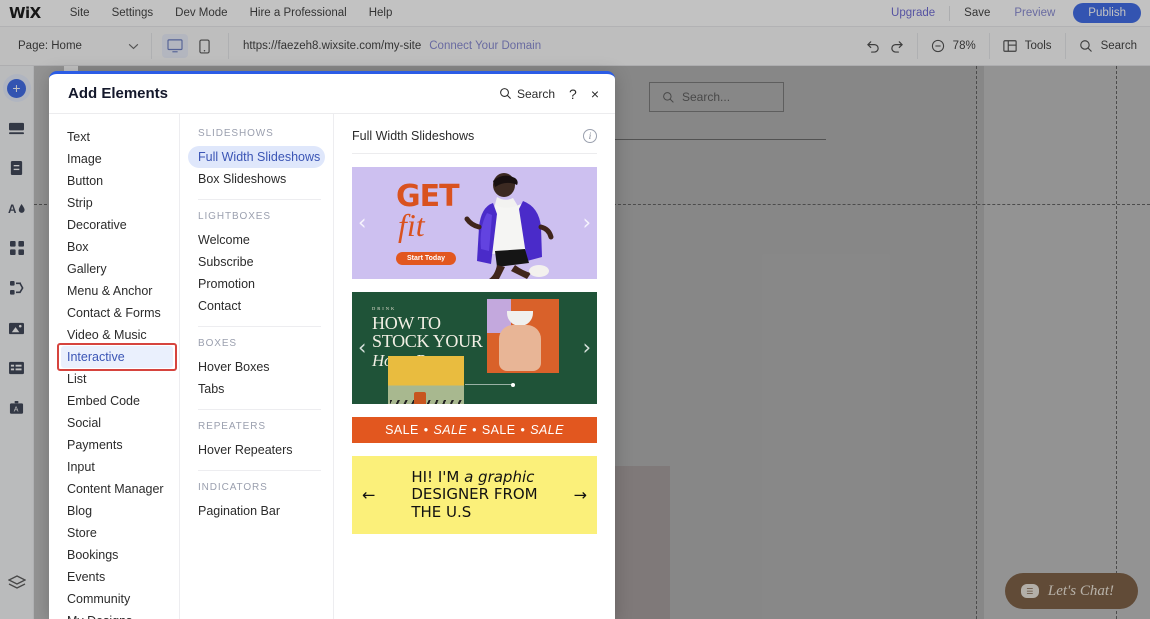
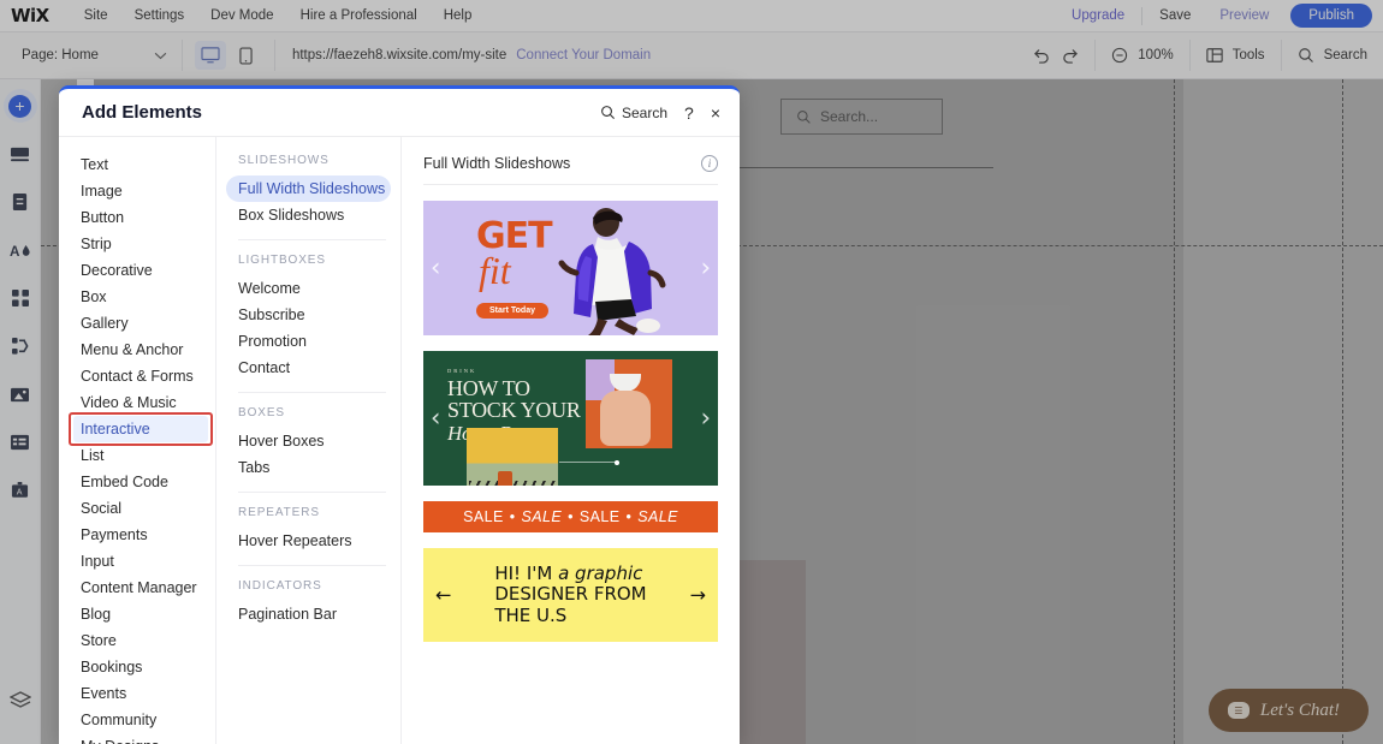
  Search...
  ☰
  Let's Chat!
  WiX
  Site
  Settings
  Dev Mode
  Hire a Professional
  Help
  Upgrade
  Save
  Preview
  Publish
  Page: Home
  https://faezeh8.wixsite.com/my-site
  Connect Your Domain
- 78%
+ 100%
  Tools
  Search
  +
  A
  Add Elements
  Search
  ?
  ×
  Text
  Image
  Button
  Strip
  Decorative
  Box
  Gallery
  Menu & Anchor
  Contact & Forms
  Video & Music
  Interactive
  List
  Embed Code
  Social
  Payments
  Input
  Content Manager
  Blog
  Store
  Bookings
  Events
  Community
  SLIDESHOWS
  Full Width Slideshows
  Box Slideshows
  LIGHTBOXES
  Welcome
  Subscribe
  Promotion
  Contact
  BOXES
  Hover Boxes
  Tabs
  REPEATERS
  Hover Repeaters
  INDICATORS
  Pagination Bar
  Full Width Slideshows
  i
  GET
  fit
  ‹
  ›
  HOW TO
  STOCK YOUR
  ‹
  ›
  SALE
  •
  SALE
  •
  SALE
  •
  SALE
  ←
  HI! I'M a graphic
  DESIGNER FROM
  THE U.S
  →
